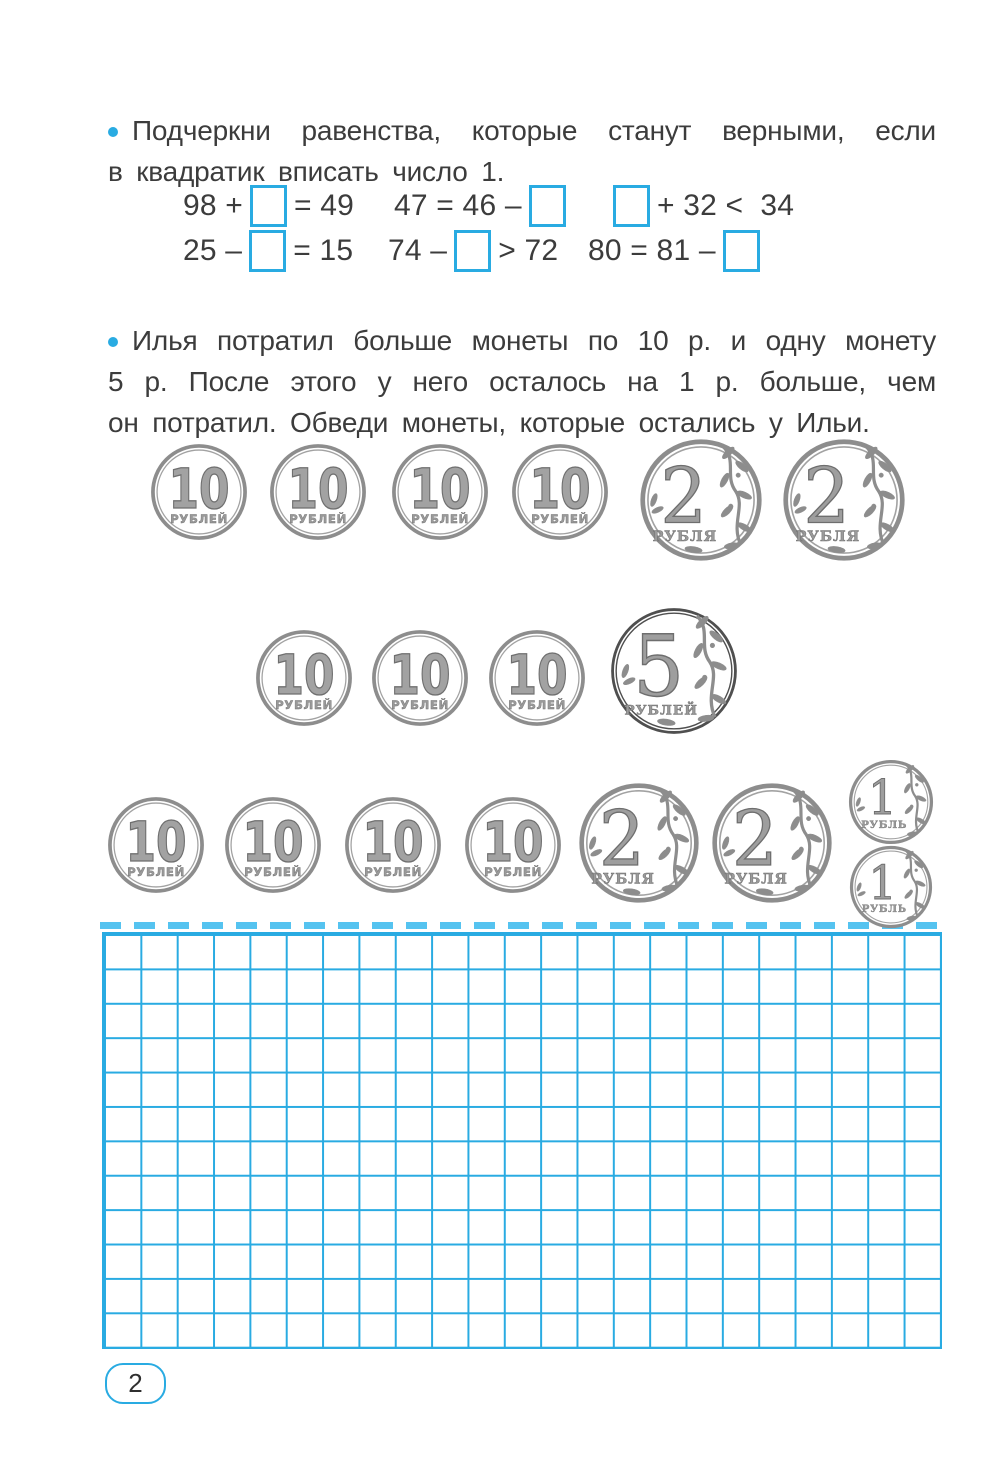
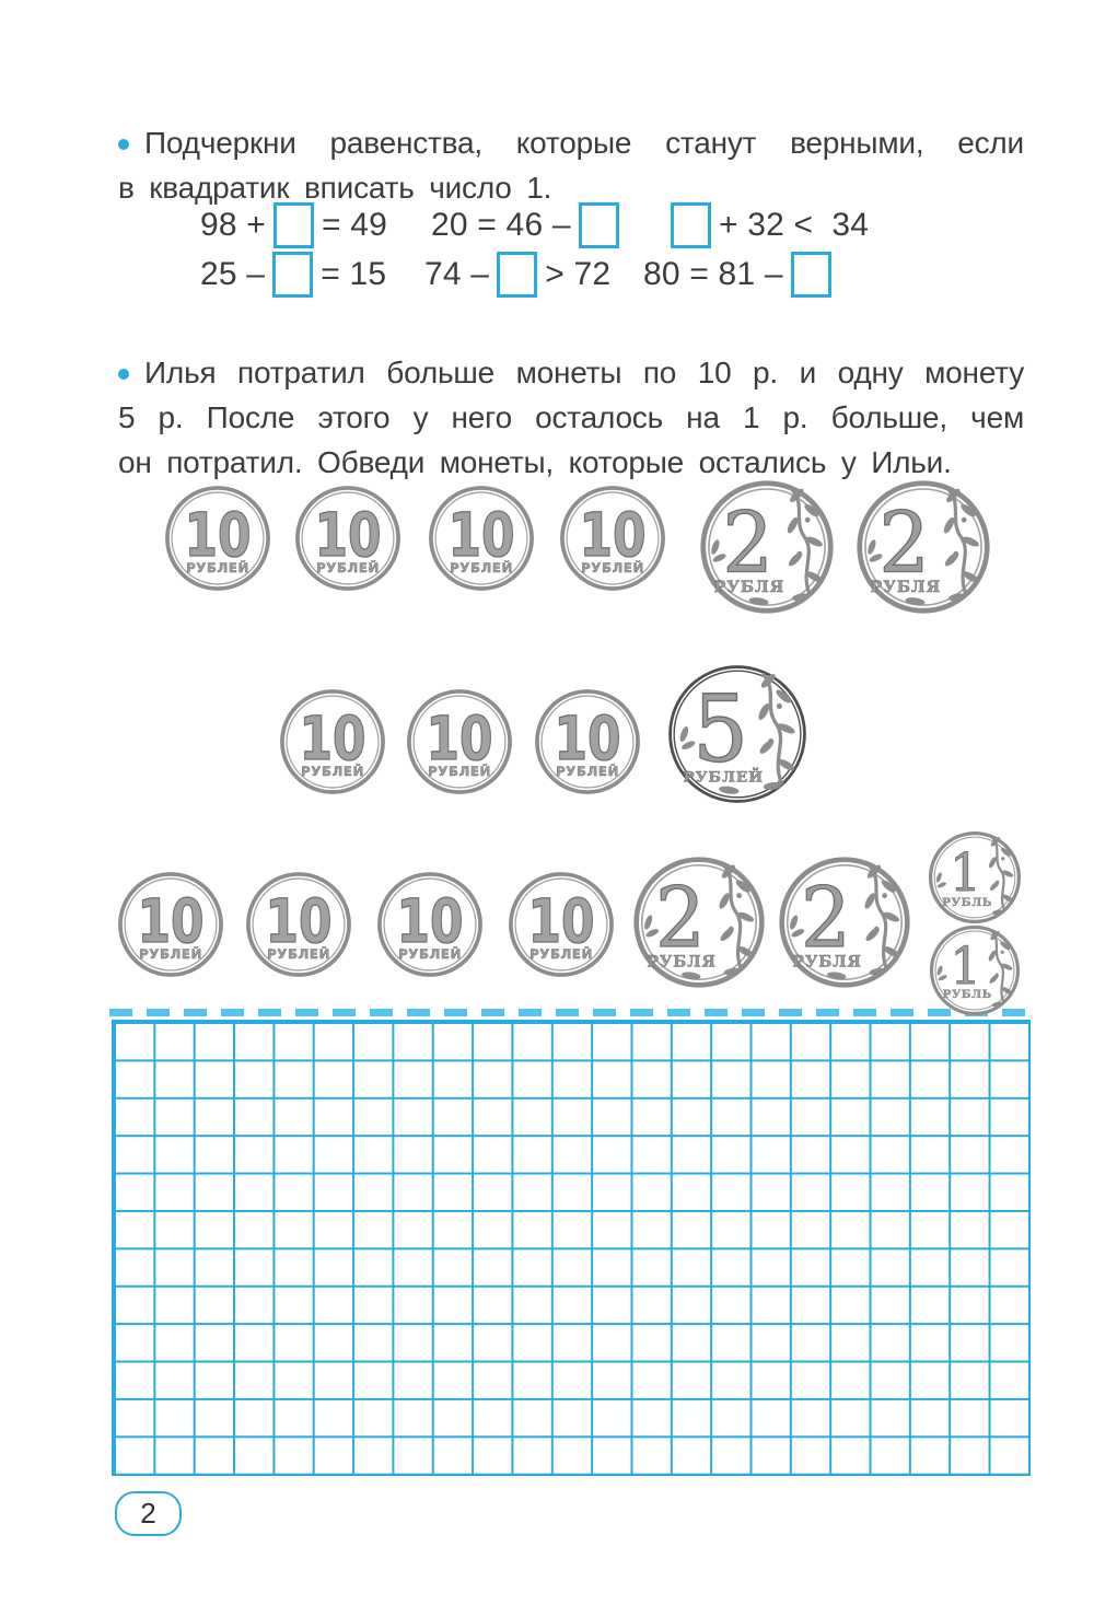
  Подчеркни равенства, которые станут верными, если
  в квадратик вписать число 1.
  98 +
  = 49
- 47 = 46 –
+ 20 = 46 –
  + 32 < 34
  25 –
  = 15
  74 –
  > 72
  80 = 81 –
  Илья потратил больше монеты по 10 р. и одну монету
  5 р. После этого у него осталось на 1 р. больше, чем
  он потратил. Обведи монеты, которые остались у Ильи.
  10
  РУБЛЕЙ
  10
  РУБЛЕЙ
  10
  РУБЛЕЙ
  10
  РУБЛЕЙ
  2
  РУБЛЯ
  2
  РУБЛЯ
  10
  РУБЛЕЙ
  10
  РУБЛЕЙ
  10
  РУБЛЕЙ
  5
  РУБЛЕЙ
  10
  РУБЛЕЙ
  10
  РУБЛЕЙ
  10
  РУБЛЕЙ
  10
  РУБЛЕЙ
  2
  РУБЛЯ
  2
  РУБЛЯ
  1
  РУБЛЬ
  1
  РУБЛЬ
  2
